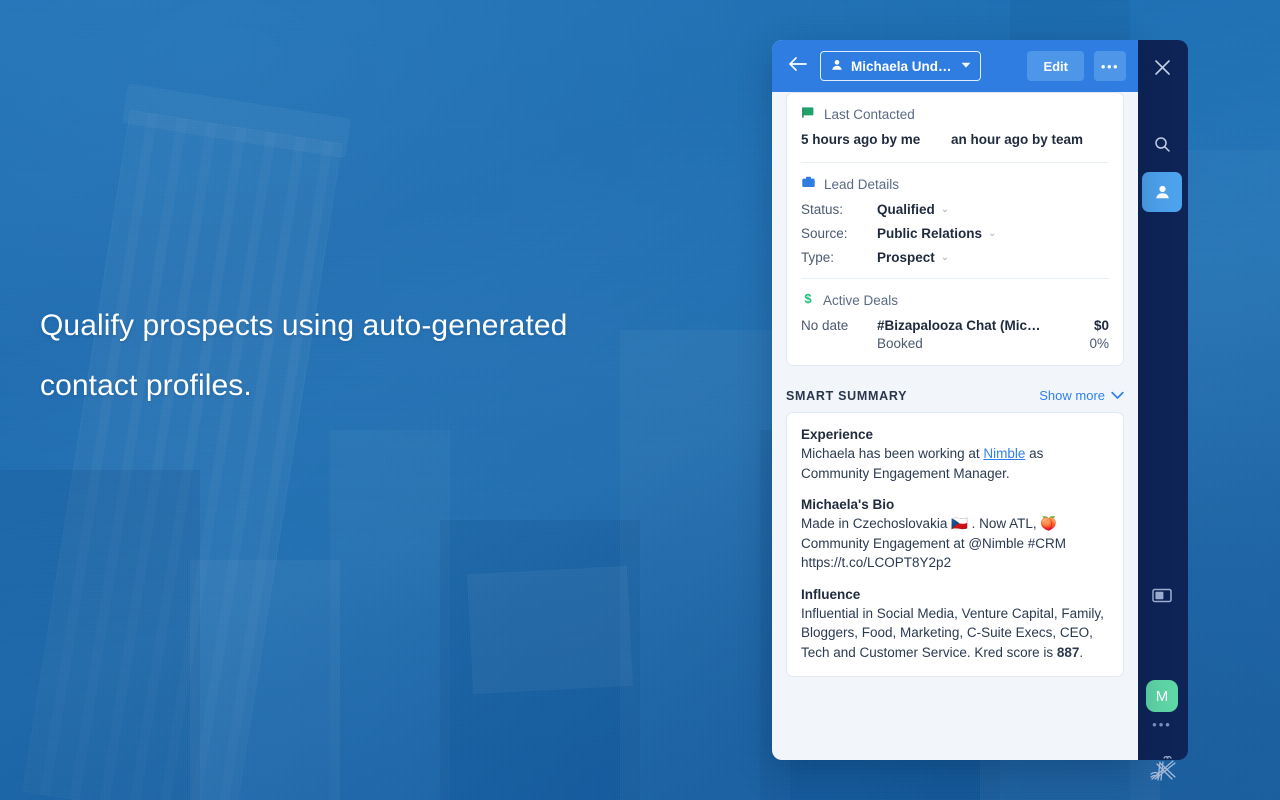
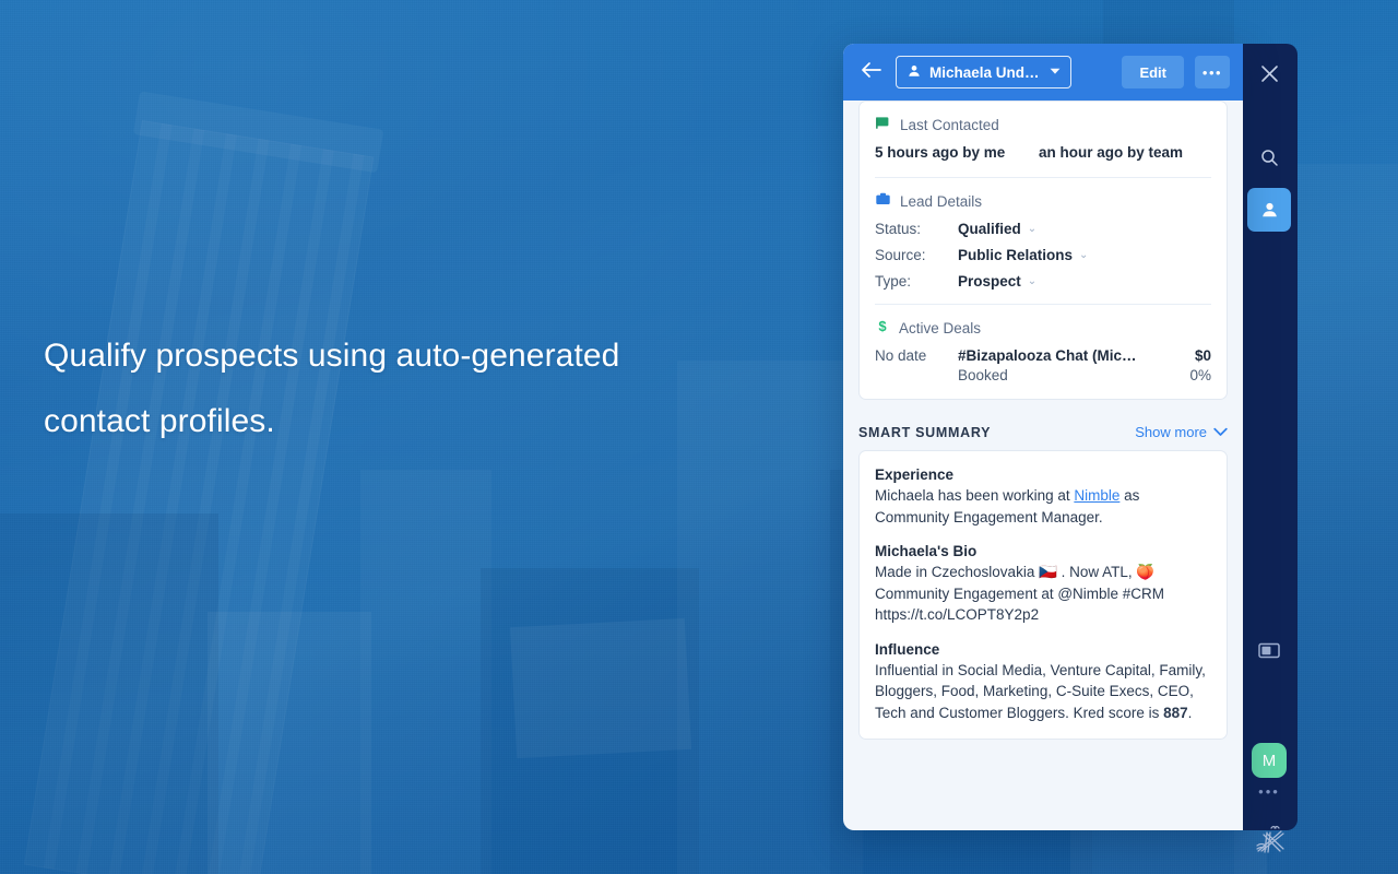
  Qualify prospects using auto-generated
  contact profiles.
  M
  •••
  Michaela Und…
  Edit
  •••
  Last Contacted
  5 hours ago by me
  an hour ago by team
  Lead Details
  Status:
  Qualified
  ⌄
  Source:
  Public Relations
  ⌄
  Type:
  Prospect
  ⌄
  $
  Active Deals
  No date
  #Bizapalooza Chat (Mic…
  Booked
  $0
  0%
  SMART SUMMARY
  Show more
  Experience
  Michaela has been working at Nimble as Community Engagement Manager.
  Michaela's Bio
  Made in Czechoslovakia 🇨🇿 . Now ATL, 🍑 Community Engagement at @Nimble #CRM https://t.co/LCOPT8Y2p2
  Influence
- Influential in Social Media, Venture Capital, Family, Bloggers, Food, Marketing, C-Suite Execs, CEO, Tech and Customer Service. Kred score is 887.
+ Influential in Social Media, Venture Capital, Family, Bloggers, Food, Marketing, C-Suite Execs, CEO, Tech and Customer Bloggers. Kred score is 887.
